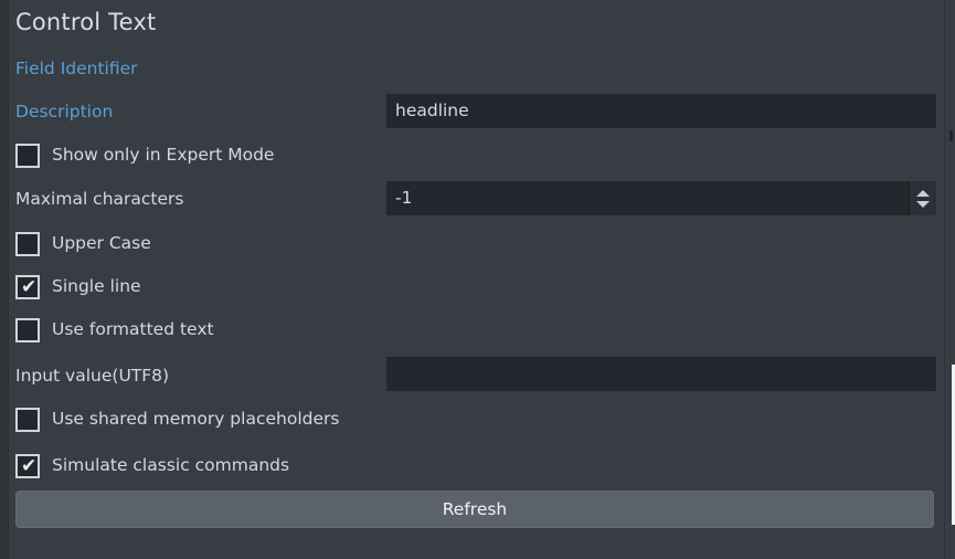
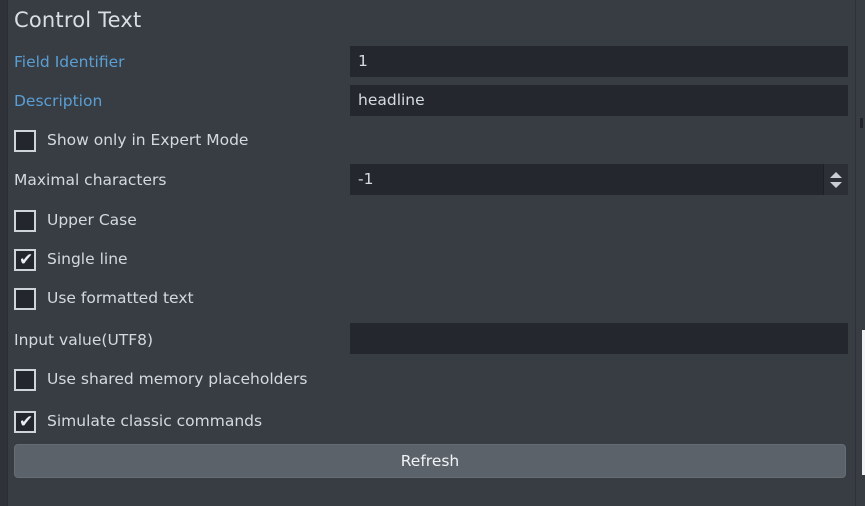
  Control Text
  Field Identifier
+ 1
  Description
  headline
  Show only in Expert Mode
  Maximal characters
  -1
  Upper Case
  ✔
  Single line
  Use formatted text
  Input value(UTF8)
  Use shared memory placeholders
  ✔
  Simulate classic commands
  Refresh
